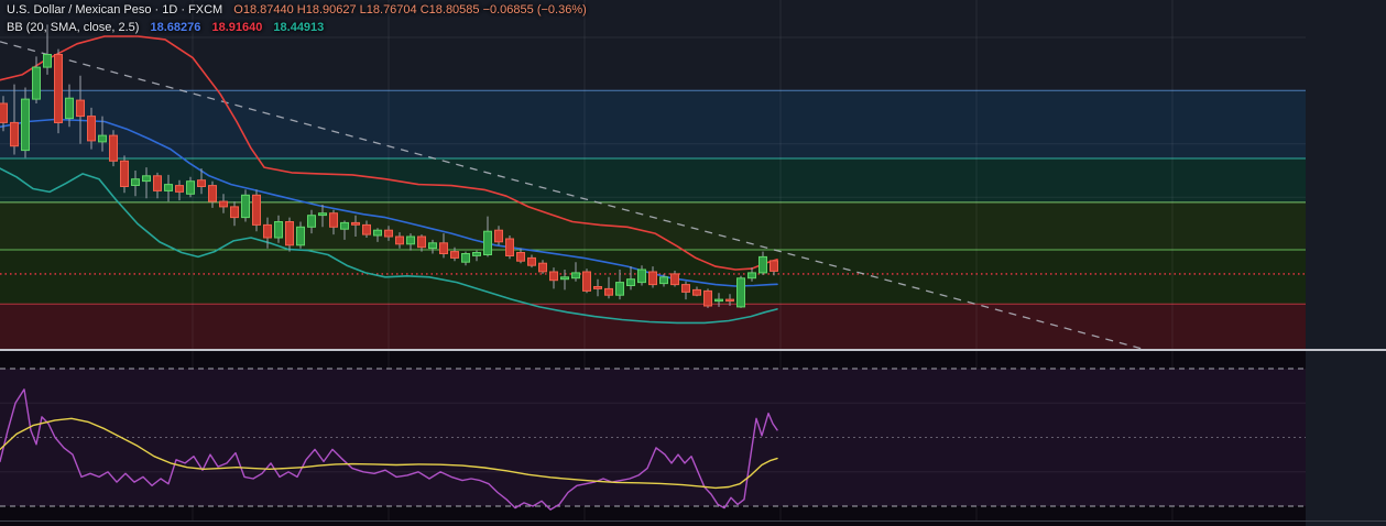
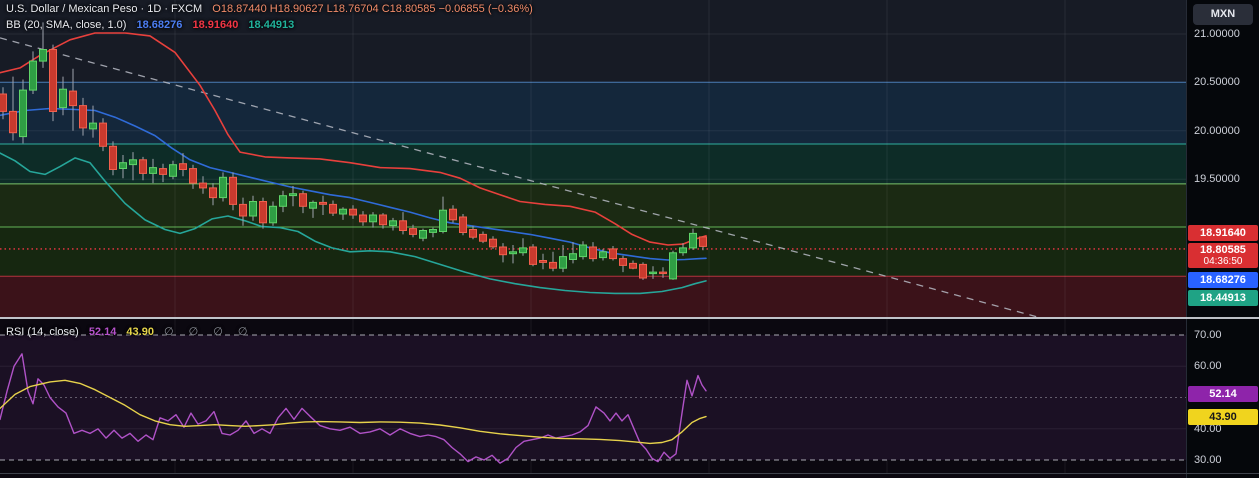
  U.S. Dollar / Mexican Peso · 1D · FXCM O18.87440 H18.90627 L18.76704 C18.80585 −0.06855 (−0.36%)
- BB (20, SMA, close, 2.5) 18.68276 18.91640 18.44913
+ BB (20, SMA, close, 1.0) 18.68276 18.91640 18.44913
+ RSI (14, close) 52.14 43.90 ∅ ∅ ∅ ∅
+ MXN
+ 21.00000
+ 20.50000
+ 20.00000
+ 19.50000
+ 70.00
+ 60.00
+ 40.00
+ 30.00
+ 18.91640
+ 18.80585
+ 04:36:50
+ 18.68276
+ 18.44913
+ 52.14
+ 43.90
